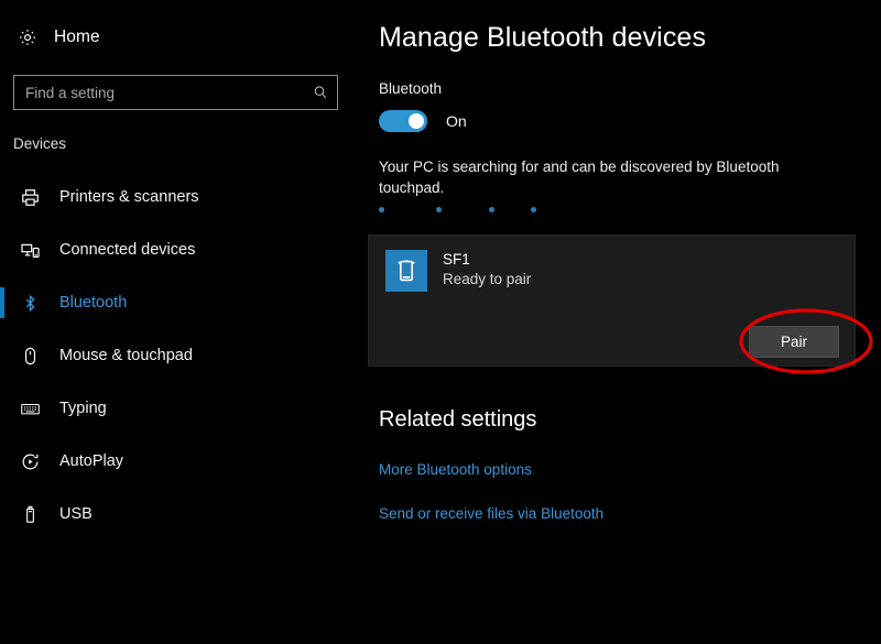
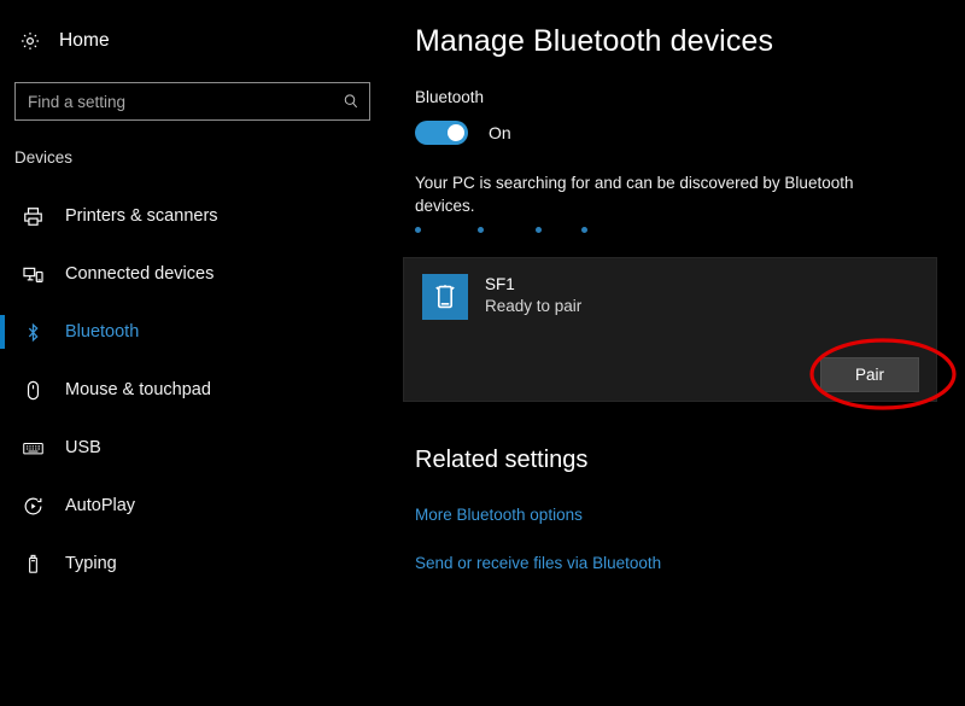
  Home
  Find a setting
  Devices
  Printers & scanners
  Connected devices
  Bluetooth
  Mouse & touchpad
- Typing
+ USB
  AutoPlay
- USB
+ Typing
  Manage Bluetooth devices
  Bluetooth
  On
- Your PC is searching for and can be discovered by Bluetooth touchpad.
+ Your PC is searching for and can be discovered by Bluetooth devices.
  SF1
  Ready to pair
  Pair
  Related settings
  More Bluetooth options
  Send or receive files via Bluetooth
